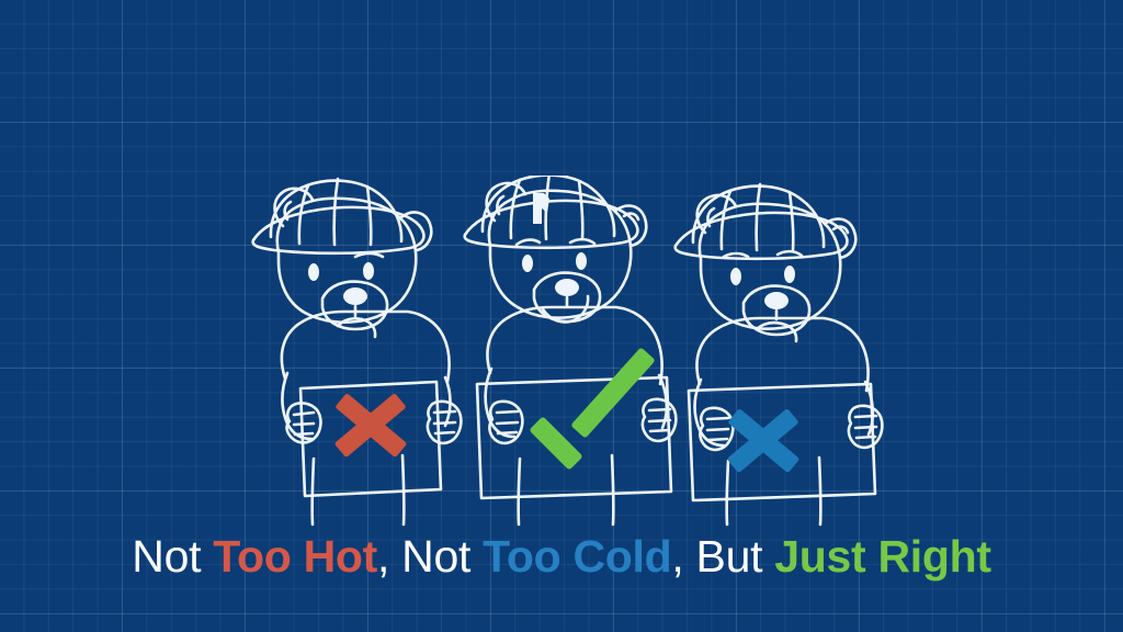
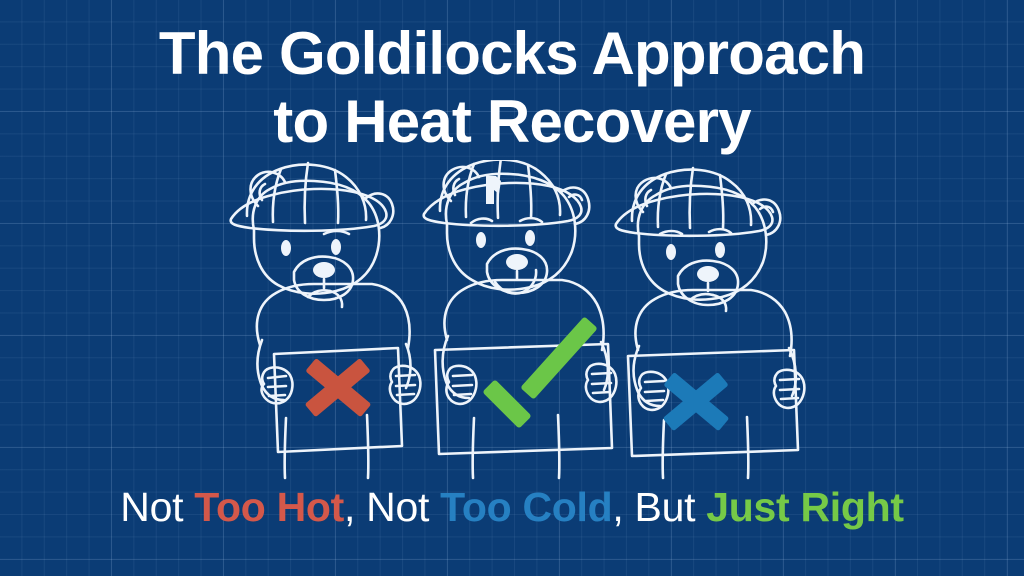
+ The Goldilocks Approach
+ to Heat Recovery
  Not Too Hot, Not Too Cold, But Just Right
